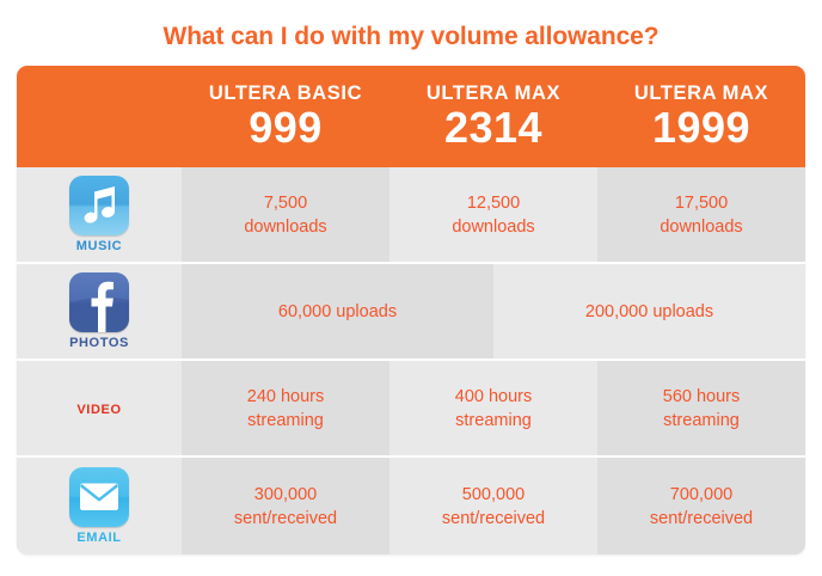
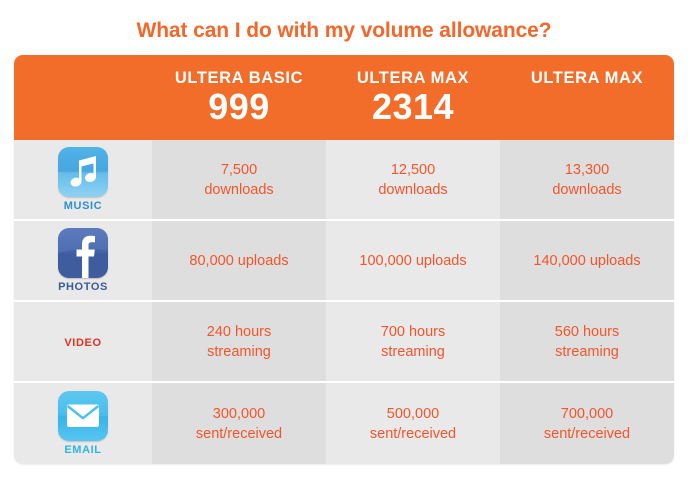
  What can I do with my volume allowance?
  ULTERA BASIC
  999
  ULTERA MAX
  2314
  ULTERA MAX
- 1999
  MUSIC
  7,500
  downloads
  12,500
  downloads
- 17,500
+ 13,300
  downloads
  PHOTOS
- 60,000 uploads
+ 80,000 uploads
- 200,000 uploads
+ 100,000 uploads
+ 140,000 uploads
  VIDEO
  240 hours
  streaming
- 400 hours
+ 700 hours
  streaming
  560 hours
  streaming
  EMAIL
  300,000
  sent/received
  500,000
  sent/received
  700,000
  sent/received
